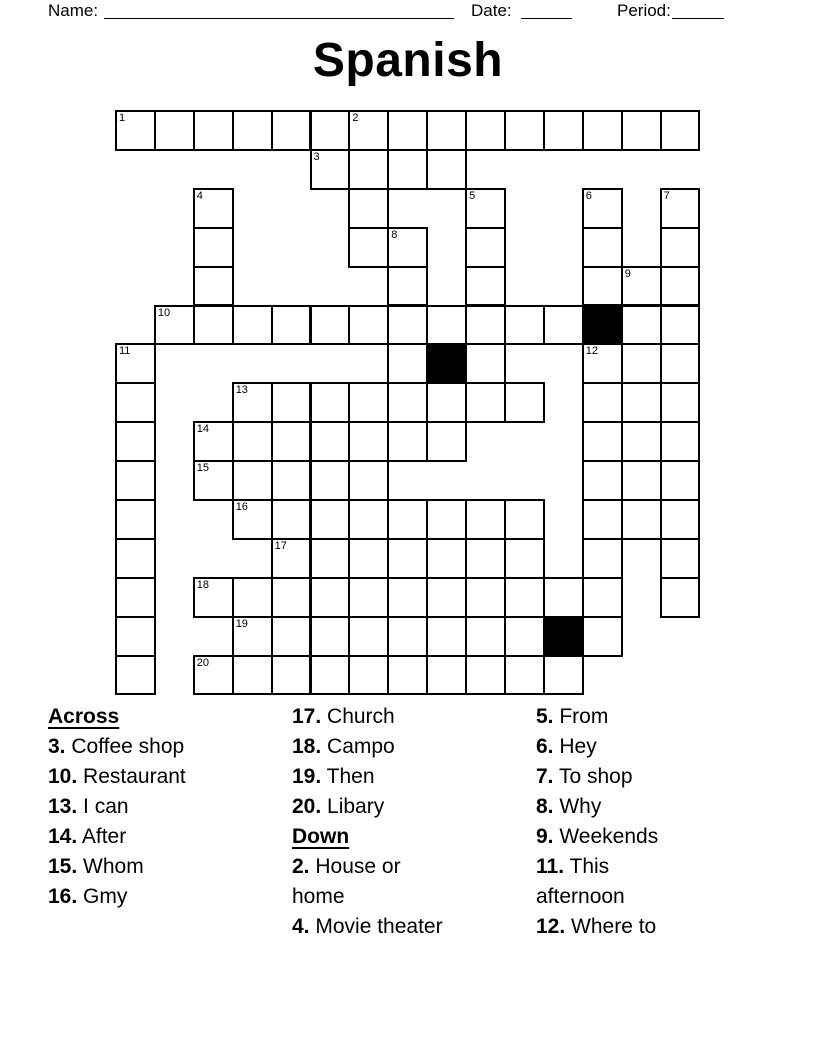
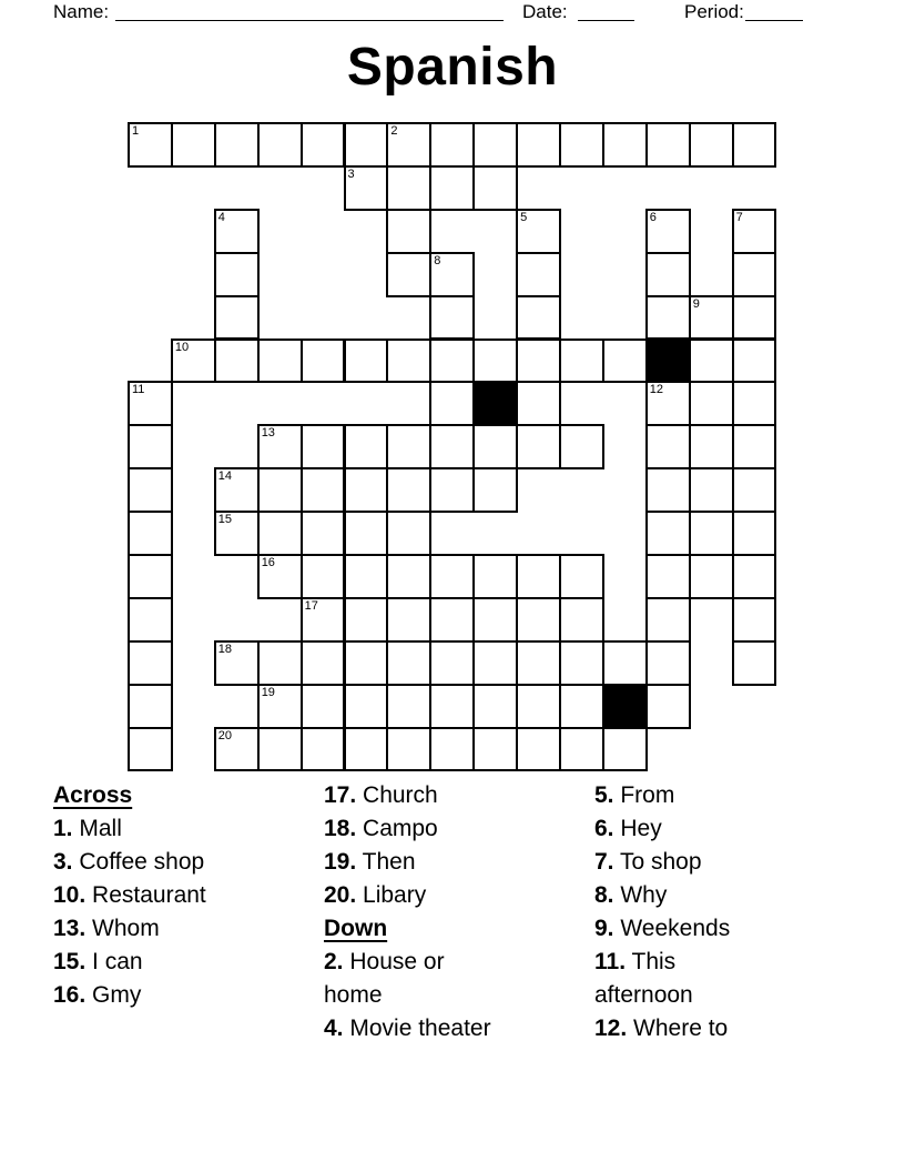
  Name:
  Date:
  Period:
  Spanish
  1
  2
  3
  4
  5
  6
  7
  8
  9
  10
  11
  12
  13
  14
  15
  16
  17
  18
  19
  20
  Across
+ 1. Mall
  3. Coffee shop
  10. Restaurant
- 13. I can
+ 13. Whom
- 14. After
- 15. Whom
+ 15. I can
  16. Gmy
  17. Church
  18. Campo
  19. Then
  20. Libary
  Down
  2. House or home
  4. Movie theater
  5. From
  6. Hey
  7. To shop
  8. Why
  9. Weekends
  11. This afternoon
  12. Where to
